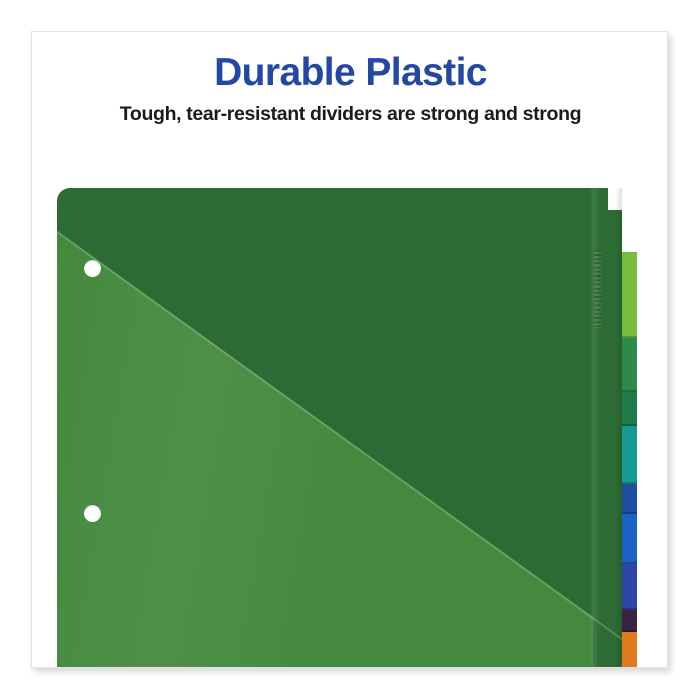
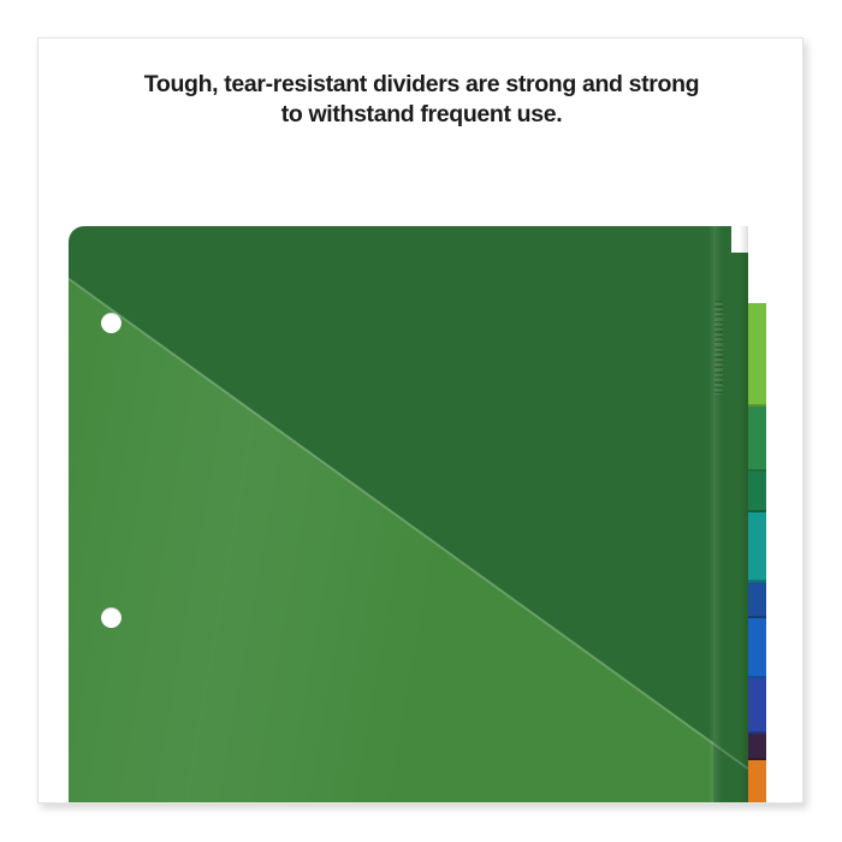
- Durable Plastic
  Tough, tear-resistant dividers are strong and strong
+ to withstand frequent use.
